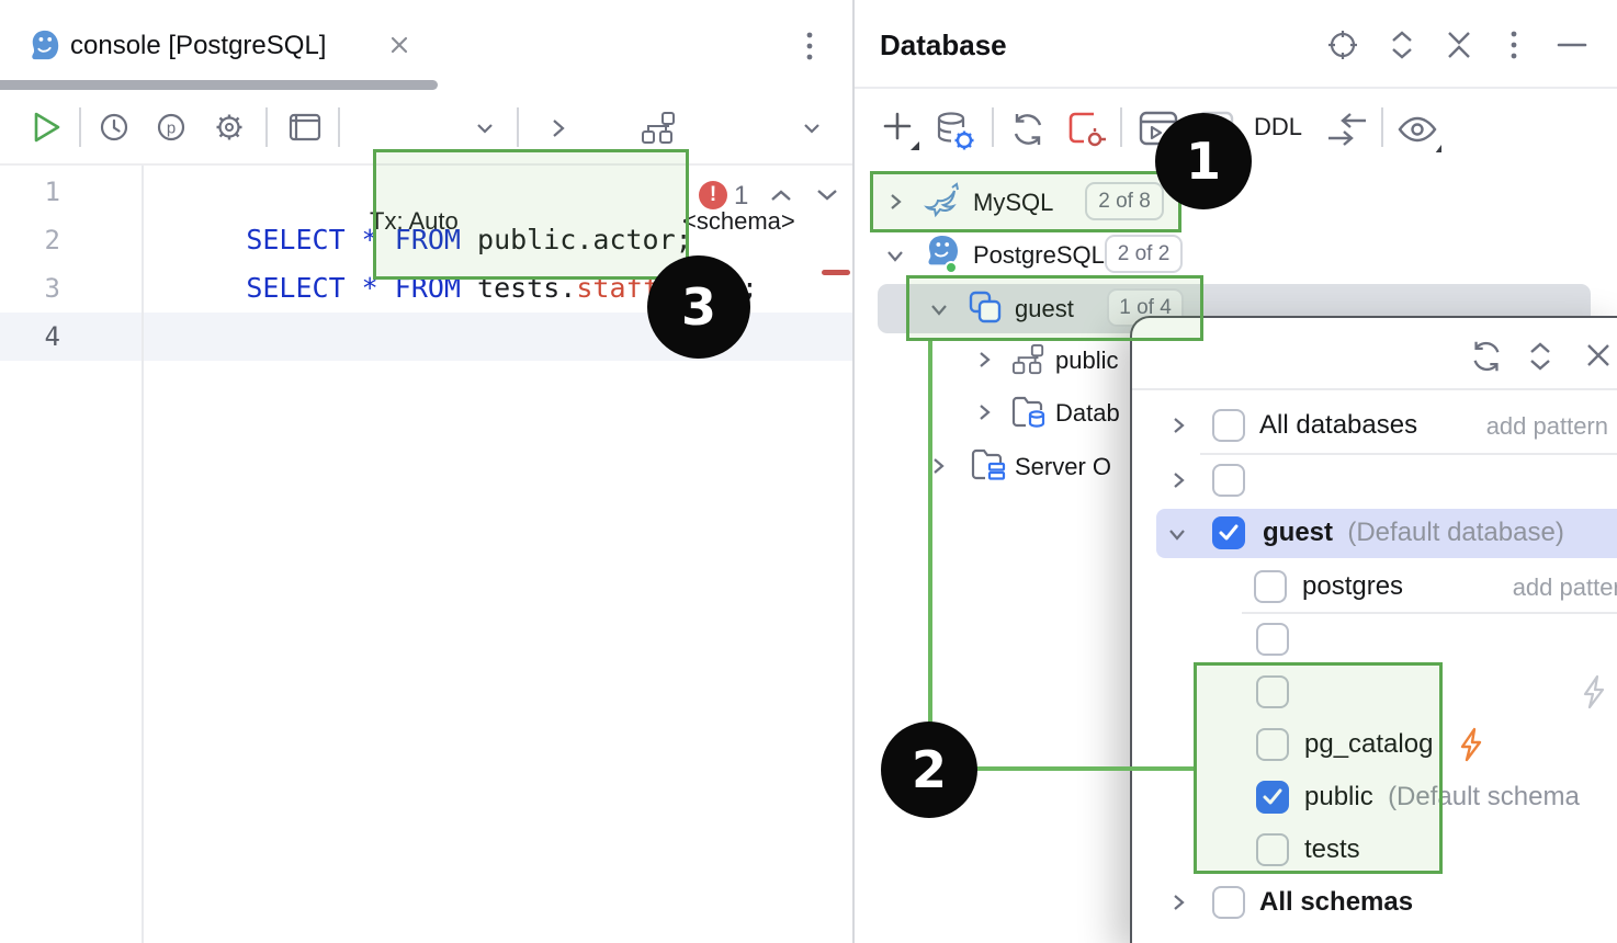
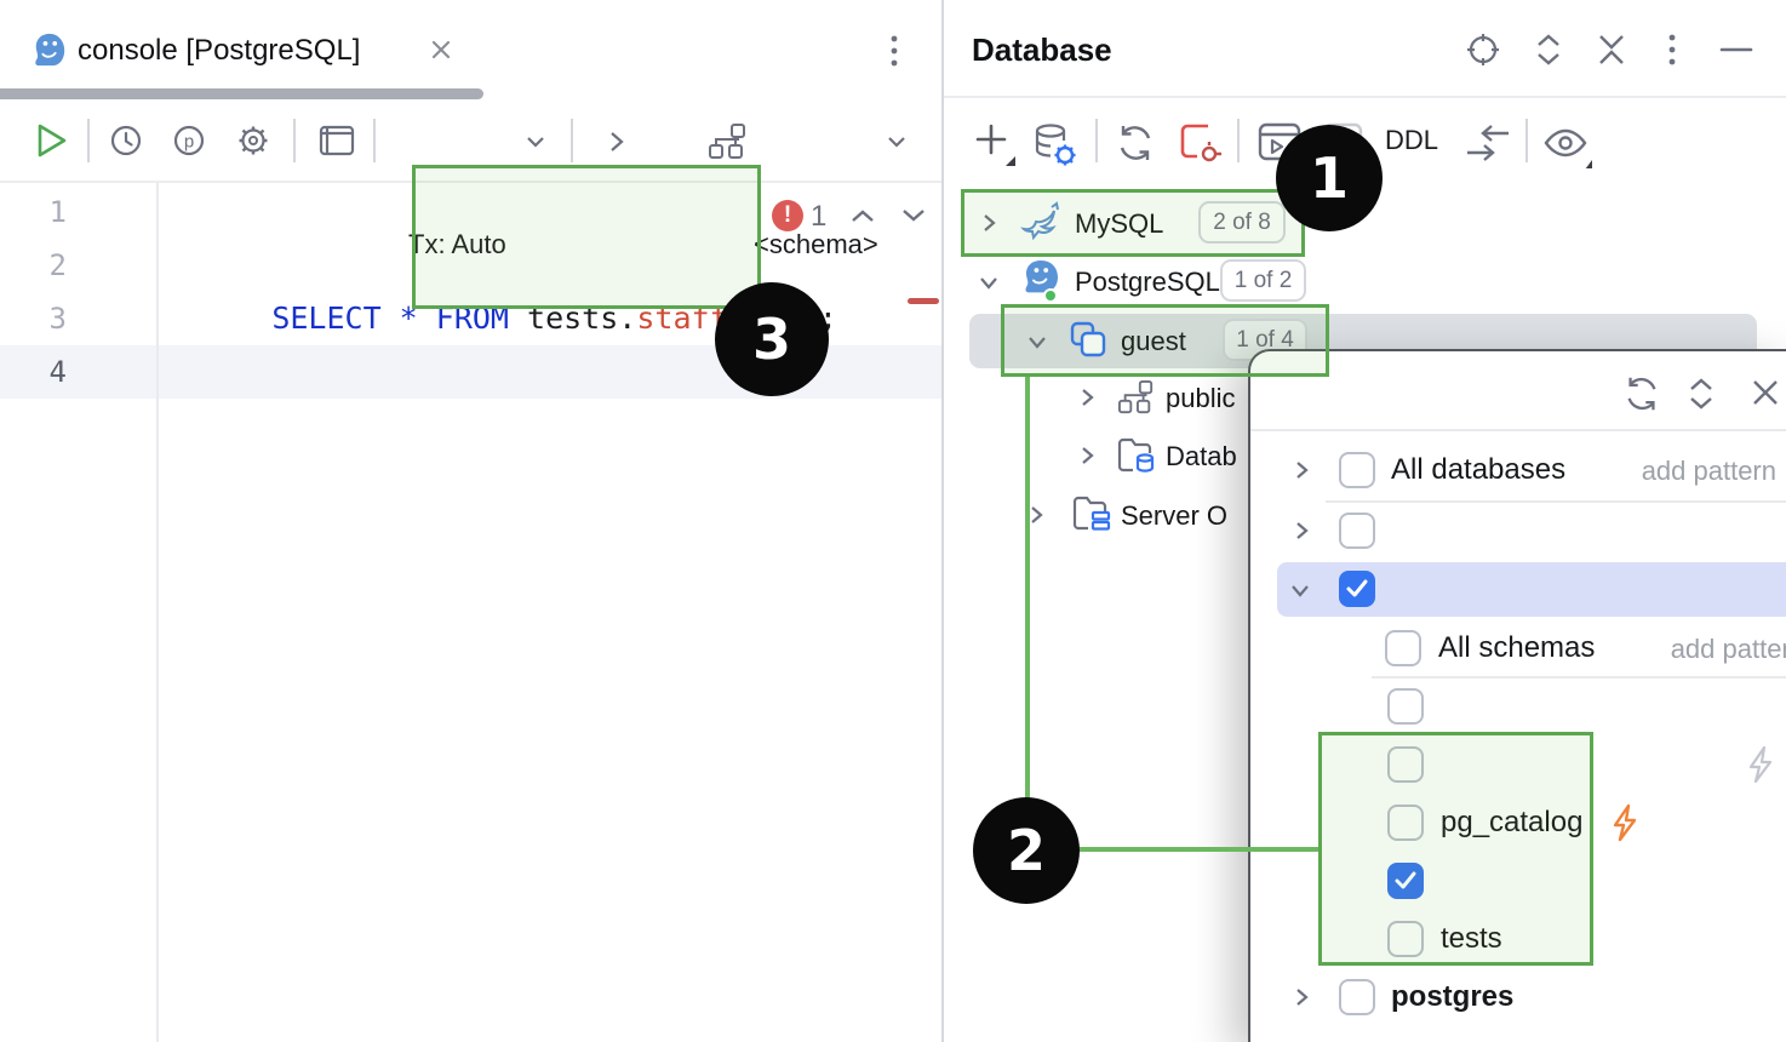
  console [PostgreSQL]
  p
  Tx: Auto
  <schema>
  1
  2
  3
  4
- SELECT * FROM public.actor;
  SELECT * FROM tests.staf ;
  !
  1
  Database
  DDL
  MySQL
  2 of 8
  PostgreSQL
- 2 of 2
+ 1 of 2
  guest
  1 of 4
  public
  Datab
  Server O
  All databases
  add pattern
- guest (Default database)
- postgres
+ All schemas
  add patte
  pg_catalog
- public (Default schema
  tests
- All schemas
+ postgres
  1
  2
  3
